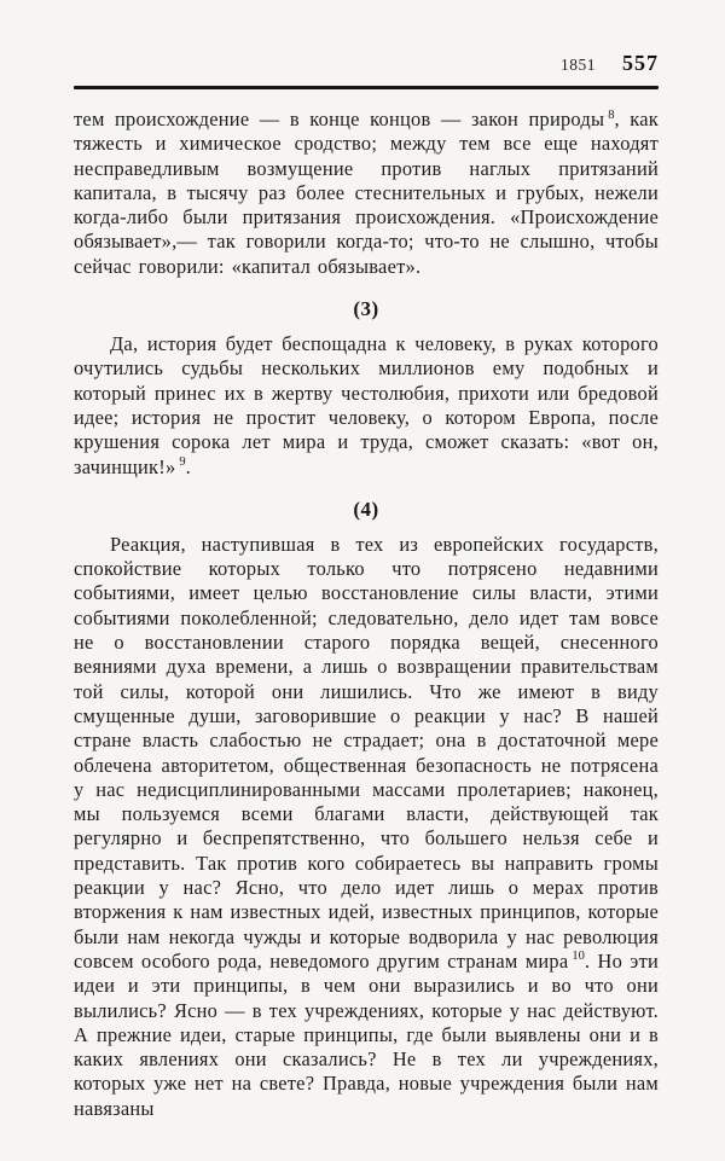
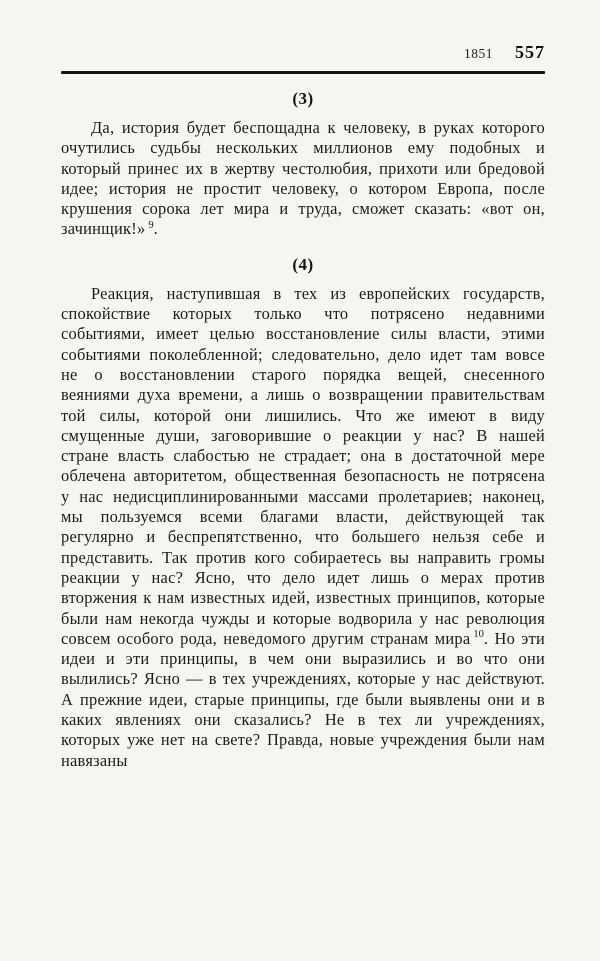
  1851
  557
- тем происхождение — в конце концов — закон природы 8, как тяжесть и химическое сродство; между тем все еще находят несправедливым возмущение против наглых притязаний капитала, в тысячу раз более стеснительных и грубых, нежели когда-либо были притязания происхождения. «Происхождение обязывает»,— так говорили когда-то; что-то не слышно, чтобы сейчас говорили: «капитал обязывает».
  (3)
  Да, история будет беспощадна к человеку, в руках которого очутились судьбы нескольких миллионов ему подобных и который принес их в жертву честолюбия, прихоти или бредовой идее; история не простит человеку, о котором Европа, после крушения сорока лет мира и труда, сможет сказать: «вот он, зачинщик!» 9.
  (4)
  Реакция, наступившая в тех из европейских государств, спокойствие которых только что потрясено недавними событиями, имеет целью восстановление силы власти, этими событиями поколебленной; следовательно, дело идет там вовсе не о восстановлении старого порядка вещей, снесенного веяниями духа времени, а лишь о возвращении правительствам той силы, которой они лишились. Что же имеют в виду смущенные души, заговорившие о реакции у нас? В нашей стране власть слабостью не страдает; она в достаточной мере облечена авторитетом, общественная безопасность не потрясена у нас недисциплинированными массами пролетариев; наконец, мы пользуемся всеми благами власти, действующей так регулярно и беспрепятственно, что большего нельзя себе и представить. Так против кого собираетесь вы направить громы реакции у нас? Ясно, что дело идет лишь о мерах против вторжения к нам известных идей, известных принципов, которые были нам некогда чужды и которые водворила у нас революция совсем особого рода, неведомого другим странам мира 10. Но эти идеи и эти принципы, в чем они выразились и во что они вылились? Ясно — в тех учреждениях, которые у нас действуют. А прежние идеи, старые принципы, где были выявлены они и в каких явлениях они сказались? Не в тех ли учреждениях, которых уже нет на свете? Правда, новые учреждения были нам навязаны
